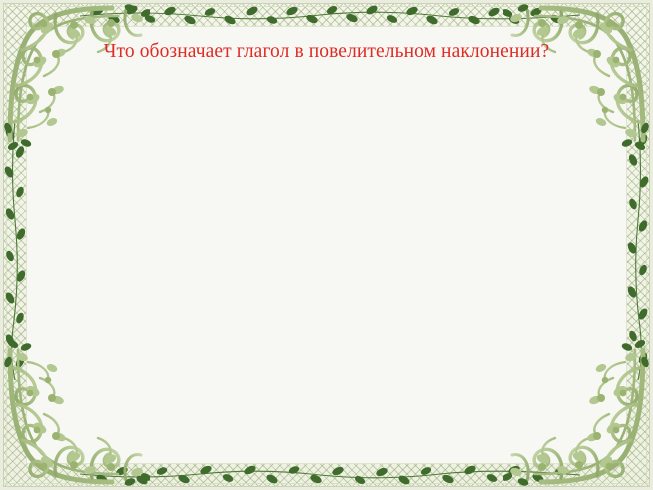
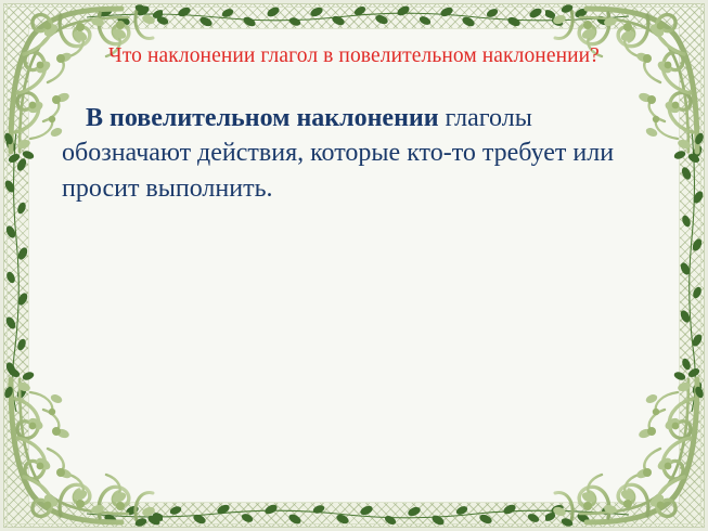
- Что обозначает глагол в повелительном наклонении?
+ Что наклонении глагол в повелительном наклонении?
+ В повелительном наклонении глаголы обозначают действия, которые кто-то требует или просит выполнить.
